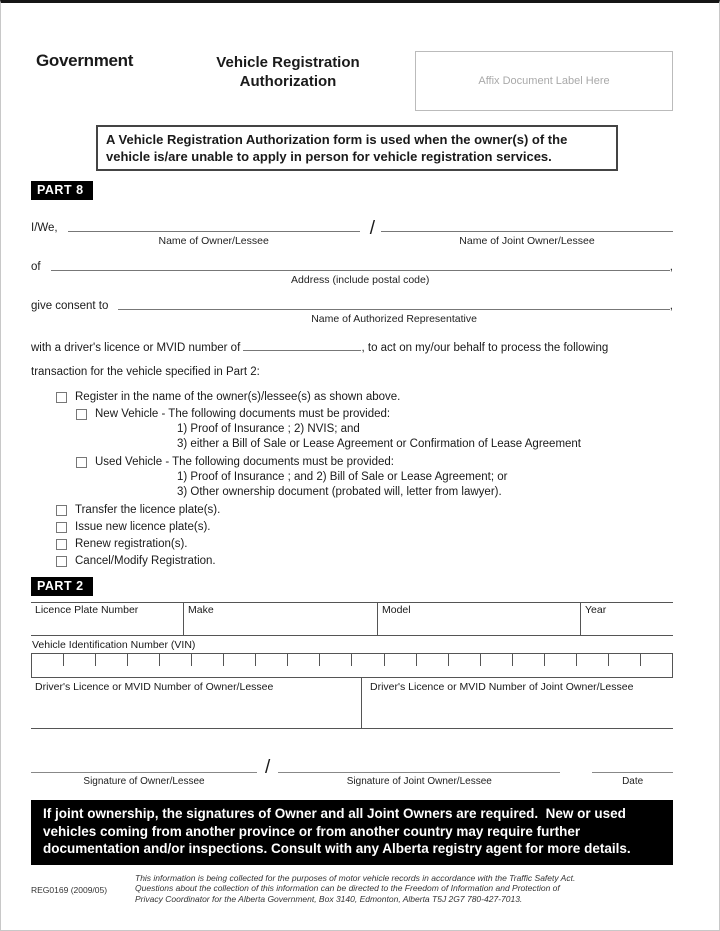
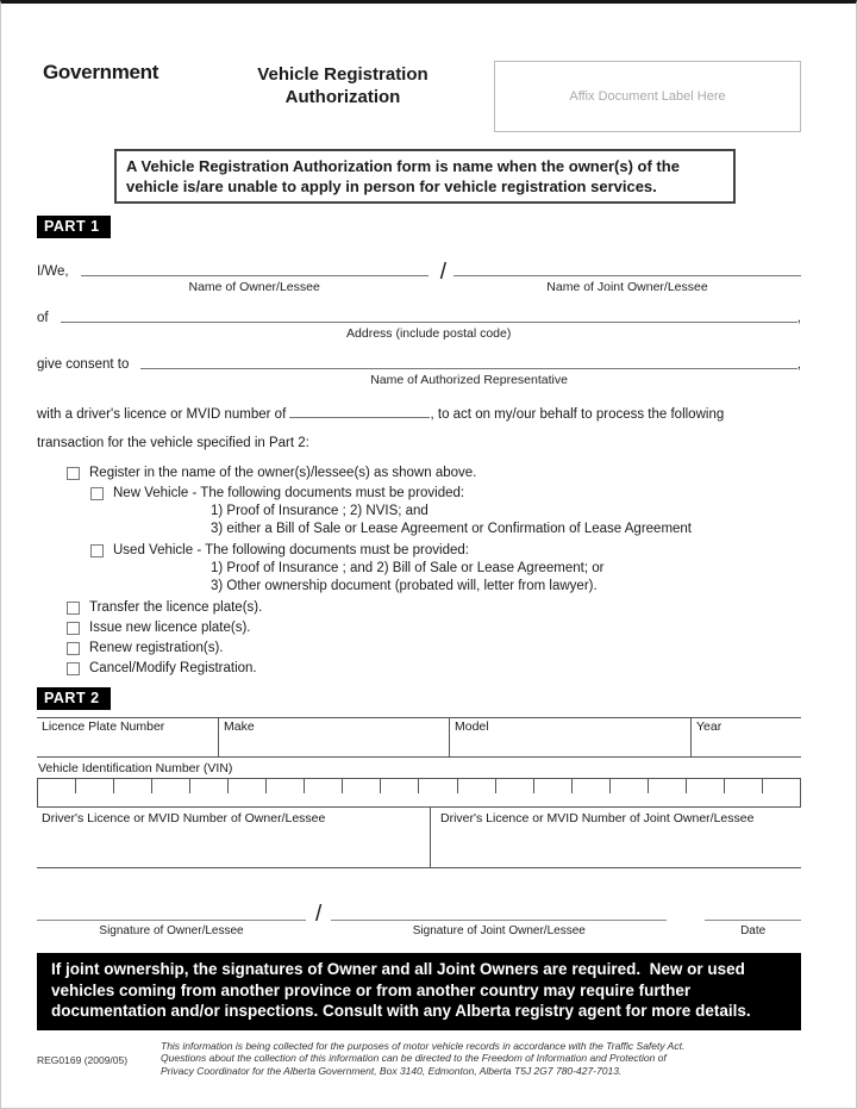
  Government
  Vehicle Registration
  Authorization
  Affix Document Label Here
- A Vehicle Registration Authorization form is used when the owner(s) of the vehicle is/are unable to apply in person for vehicle registration services.
+ A Vehicle Registration Authorization form is name when the owner(s) of the vehicle is/are unable to apply in person for vehicle registration services.
- PART 8
+ PART 1
  I/We,
  Name of Owner/Lessee
  /
  Name of Joint Owner/Lessee
  of
  Address (include postal code)
  ,
  give consent to
  Name of Authorized Representative
  ,
  with a driver's licence or MVID number of , to act on my/our behalf to process the following
  transaction for the vehicle specified in Part 2:
  Register in the name of the owner(s)/lessee(s) as shown above.
  New Vehicle - The following documents must be provided:
  1) Proof of Insurance ; 2) NVIS; and
  3) either a Bill of Sale or Lease Agreement or Confirmation of Lease Agreement
  Used Vehicle - The following documents must be provided:
  1) Proof of Insurance ; and 2) Bill of Sale or Lease Agreement; or
  3) Other ownership document (probated will, letter from lawyer).
  Transfer the licence plate(s).
  Issue new licence plate(s).
  Renew registration(s).
  Cancel/Modify Registration.
  PART 2
  Licence Plate Number
  Make
  Model
  Year
  Vehicle Identification Number (VIN)
  Driver's Licence or MVID Number of Owner/Lessee
  Driver's Licence or MVID Number of Joint Owner/Lessee
  Signature of Owner/Lessee
  /
  Signature of Joint Owner/Lessee
  Date
  If joint ownership, the signatures of Owner and all Joint Owners are required. New or used vehicles coming from another province or from another country may require further documentation and/or inspections. Consult with any Alberta registry agent for more details.
  REG0169 (2009/05)
  This information is being collected for the purposes of motor vehicle records in accordance with the Traffic Safety Act. Questions about the collection of this information can be directed to the Freedom of Information and Protection of Privacy Coordinator for the Alberta Government, Box 3140, Edmonton, Alberta T5J 2G7 780-427-7013.
